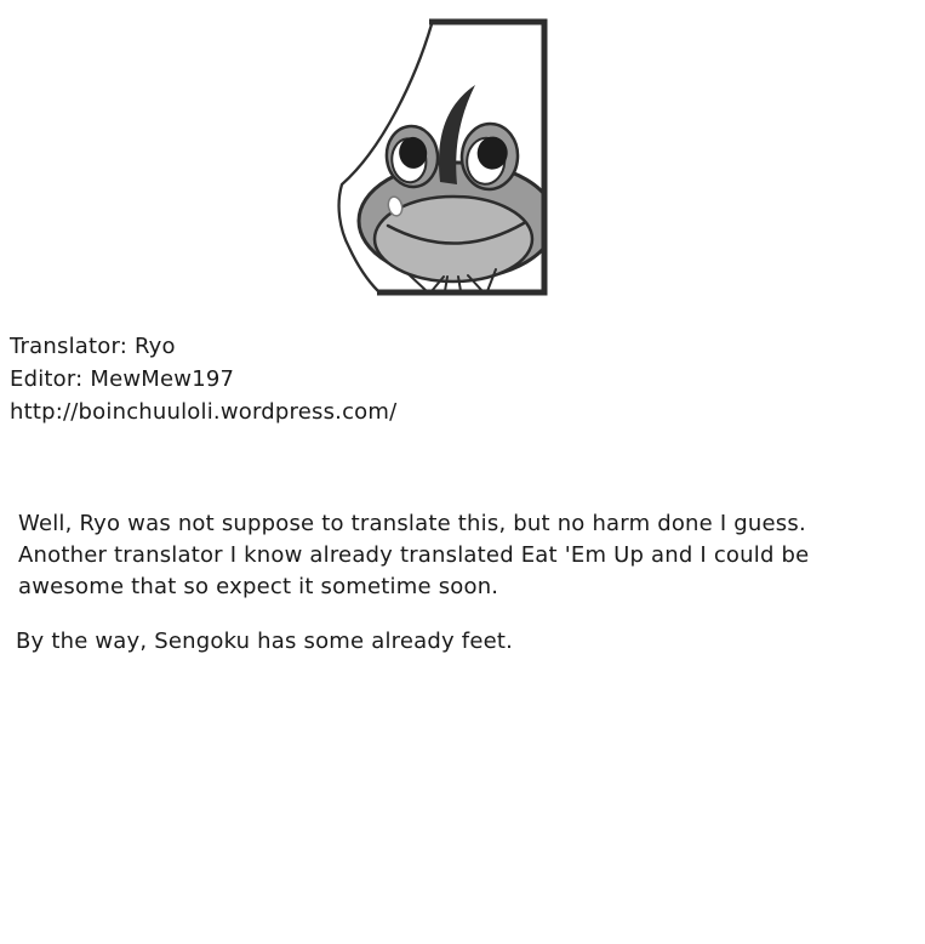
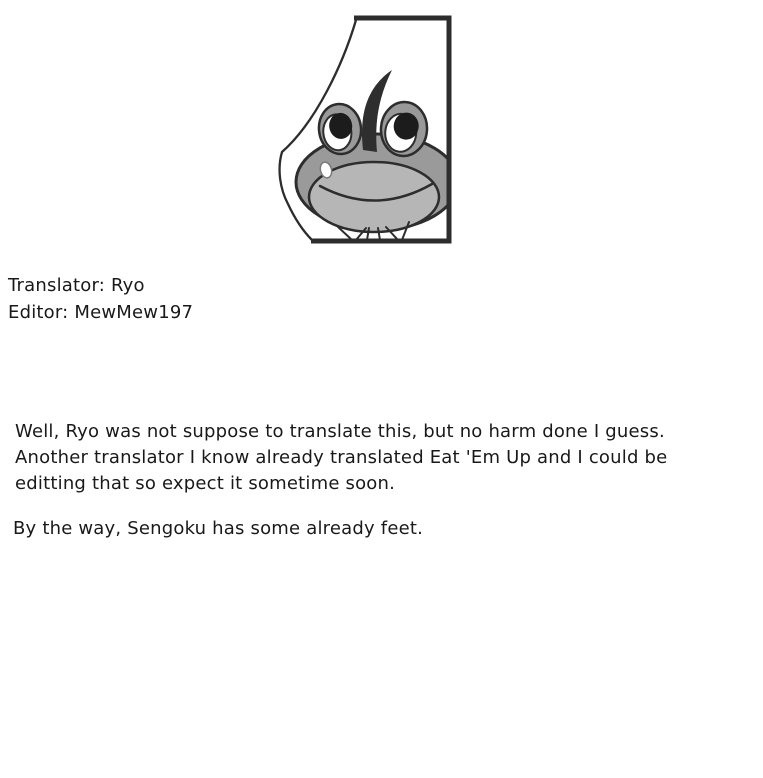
  Translator: Ryo
  Editor: MewMew197
- http://boinchuuloli.wordpress.com/
  Well, Ryo was not suppose to translate this, but no harm done I guess.
  Another translator I know already translated Eat 'Em Up and I could be
- awesome that so expect it sometime soon.
+ editting that so expect it sometime soon.
  By the way, Sengoku has some already feet.
